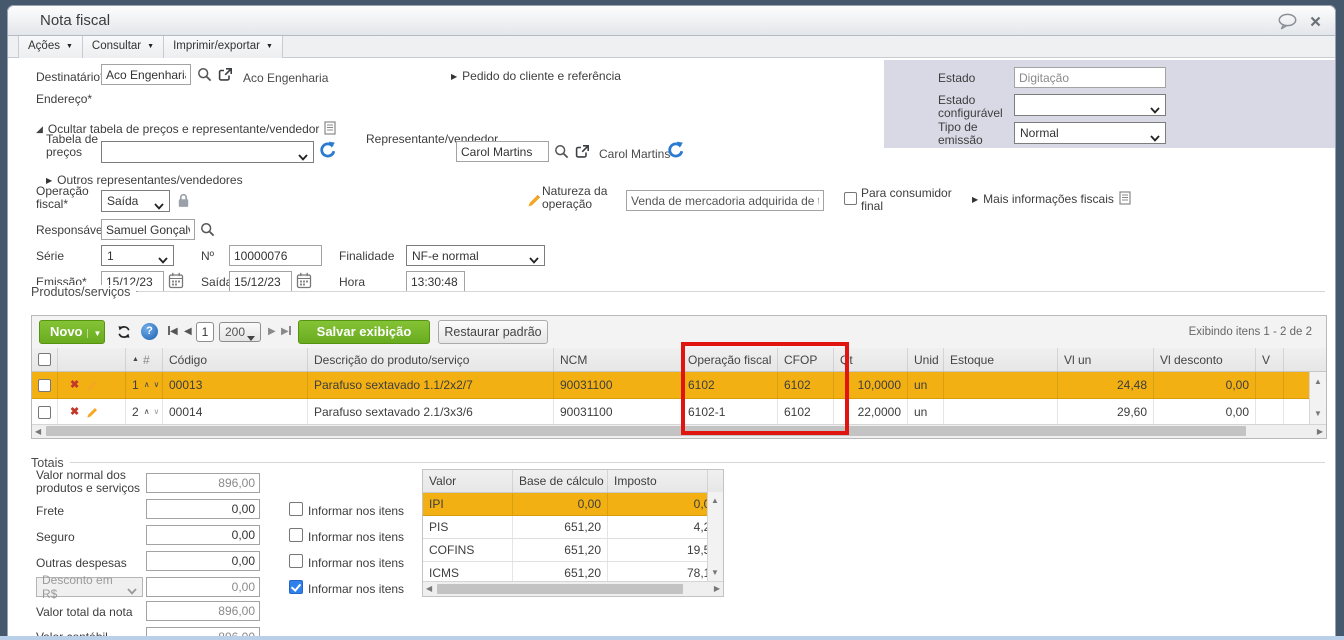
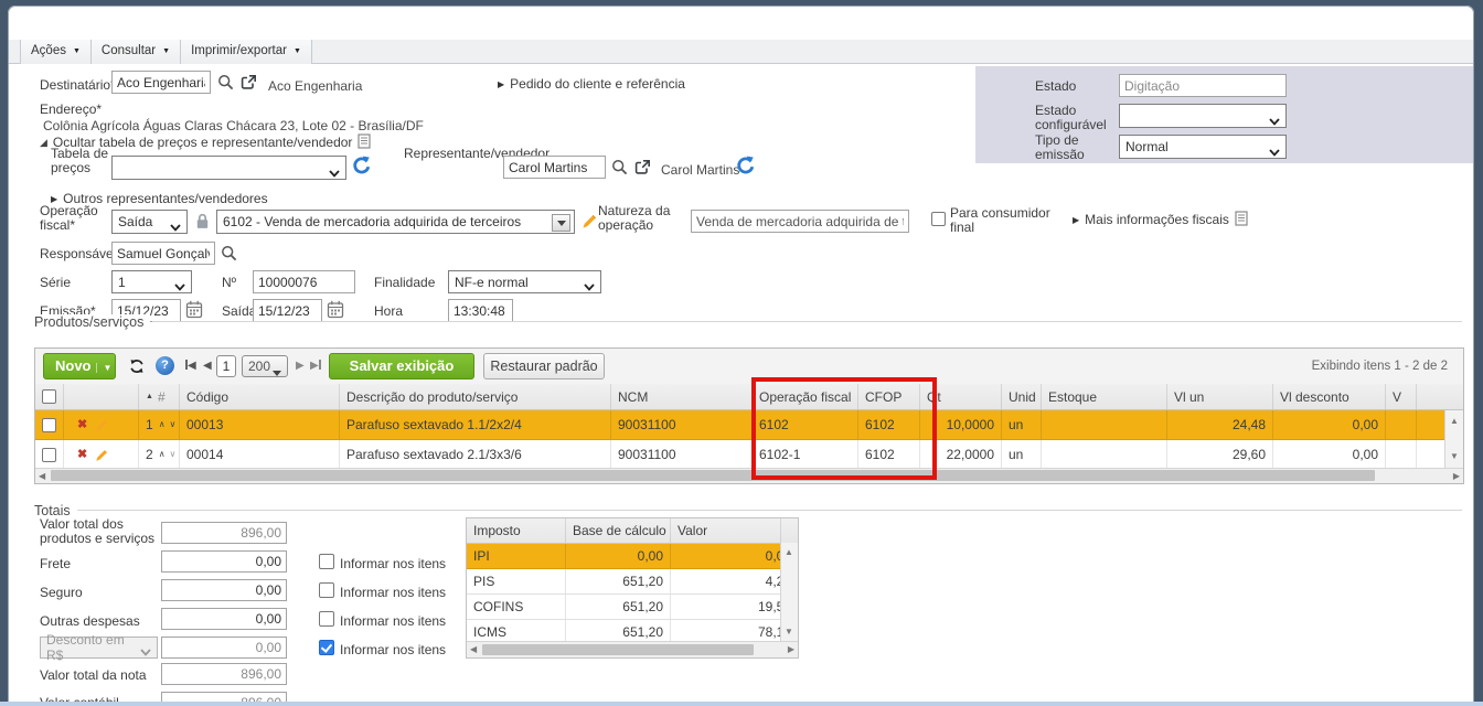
- Nota fiscal
  Ações
  Consultar
  Imprimir/exportar
  Destinatário
  Aco Engenhari
  Aco Engenharia
  ▶ Pedido do cliente e referência
  Estado
  Digitação
  Estado configurável
  Tipo de emissão
  Normal
  Endereço*
+ Colônia Agrícola Águas Claras Chácara 23, Lote 02 - Brasília/DF
  ◢ Ocultar tabela de preços e representante/vendedor
  Tabela de preços
  Representante/vendedor
  Carol Martins
  Carol Martins
  ▶ Outros representantes/vendedores
  Operação fiscal*
  Saída
+ 6102 - Venda de mercadoria adquirida de terceiros
  Natureza da operação
  Venda de mercadoria adquirida de
  Para consumidor final
  ▶ Mais informações fiscais
  Responsáve
  Samuel Gonçal
  Série
  1
  Nº
  10000076
  Finalidade
  NF-e normal
  Emissão*
  15/12/23
  Saíd
  15/12/23
  Hora
  13:30:48
  Produtos/serviços
  Novo ▼
  ?
  ◀
  ◀
  1
  200
  ▶
  ▶
  Salvar exibição
  Restaurar padrão
  Exibindo itens 1 - 2 de 2
  #
  Código
  Descrição do produto/serviço
  NCM
  Operação fiscal
  CFOP
  Qt
  Unid
  Estoque
  Vl un
  Vl desconto
  V
  ✖
  1
  ∧
  ∨
  00013
- Parafuso sextavado 1.1/2x2/7
+ Parafuso sextavado 1.1/2x2/4
  90031100
  6102
  6102
  10,0000
  un
  24,48
  0,00
  ✖
  2
  ∧
  ∨
  00014
  Parafuso sextavado 2.1/3x3/6
  90031100
  6102-1
  6102
  22,0000
  un
  29,60
  0,00
  ▲
  ▼
  ◀
  ▶
  Totais
- Valor normal dos produtos e serviços
+ Valor total dos produtos e serviços
  896,00
  Frete
  0,00
  Informar nos itens
  Seguro
  0,00
  Informar nos itens
  Outras despesas
  0,00
  Informar nos itens
  Desconto em R$
  0,00
  Informar nos itens
  Valor total da nota
  896,00
- Valor
+ Imposto
  Base de cálculo
- Imposto
+ Valor
  IPI
  0,00
  PIS
  651,20
  COFINS
  651,20
  ICMS
  651,20
  ▲
  ▼
  ◀
  ▶
